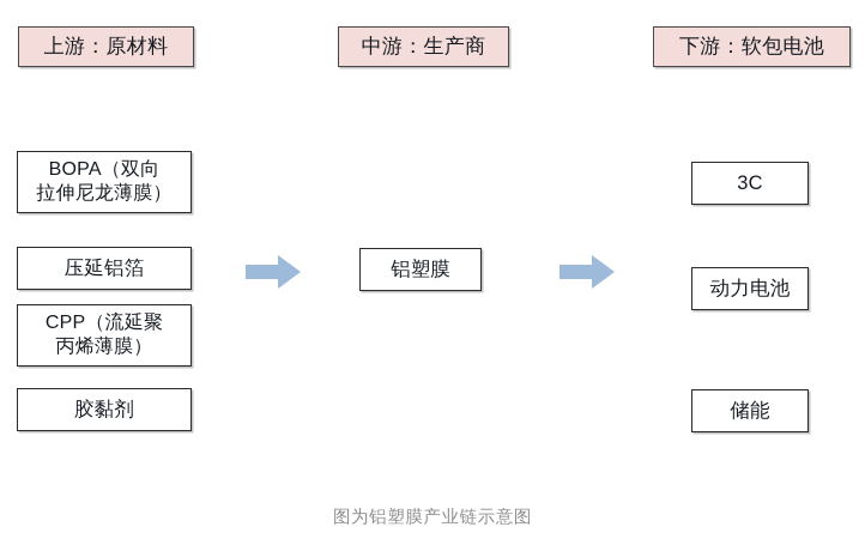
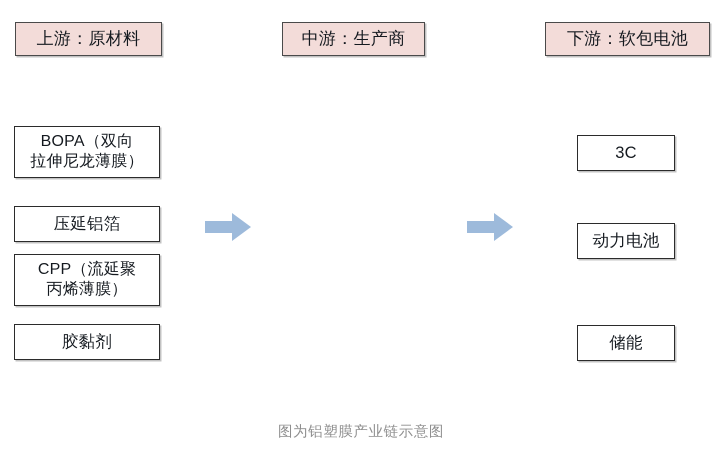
  上游：原材料
  中游：生产商
  下游：软包电池
  BOPA（双向
  拉伸尼龙薄膜）
  压延铝箔
  CPP（流延聚
  丙烯薄膜）
  胶黏剂
- 铝塑膜
  3C
  动力电池
  储能
  图为铝塑膜产业链示意图
